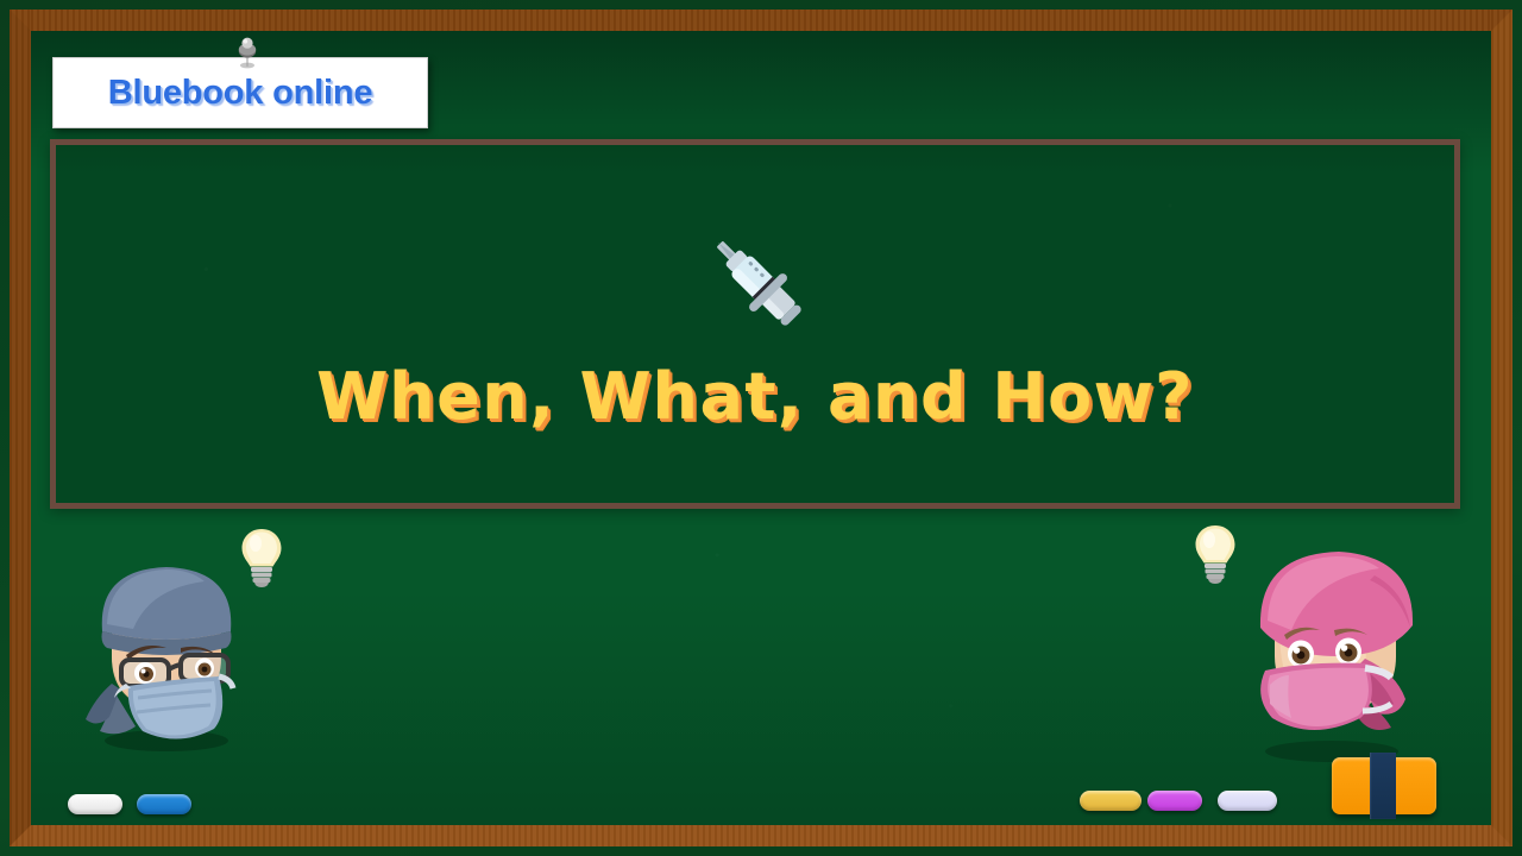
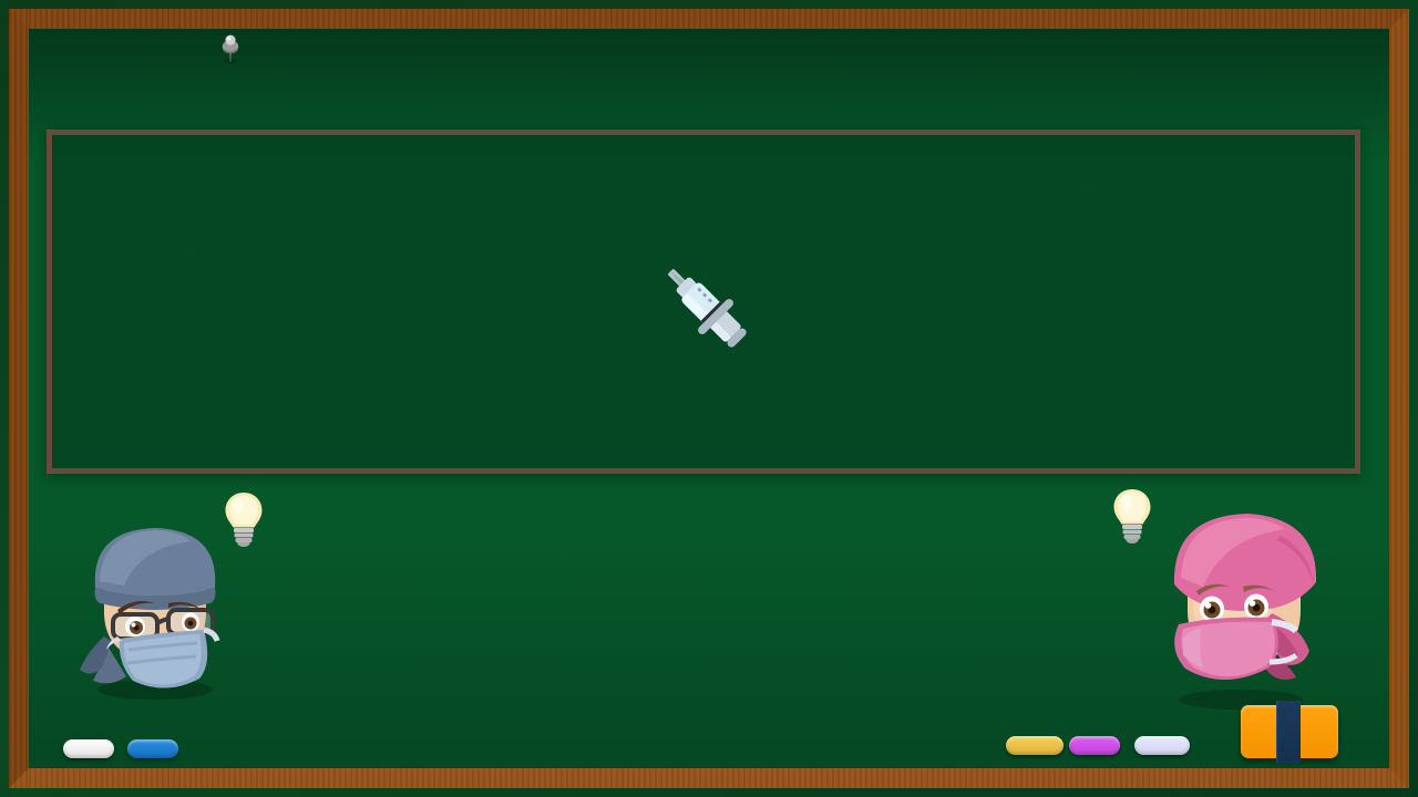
- Bluebook online
- When, What, and How?
